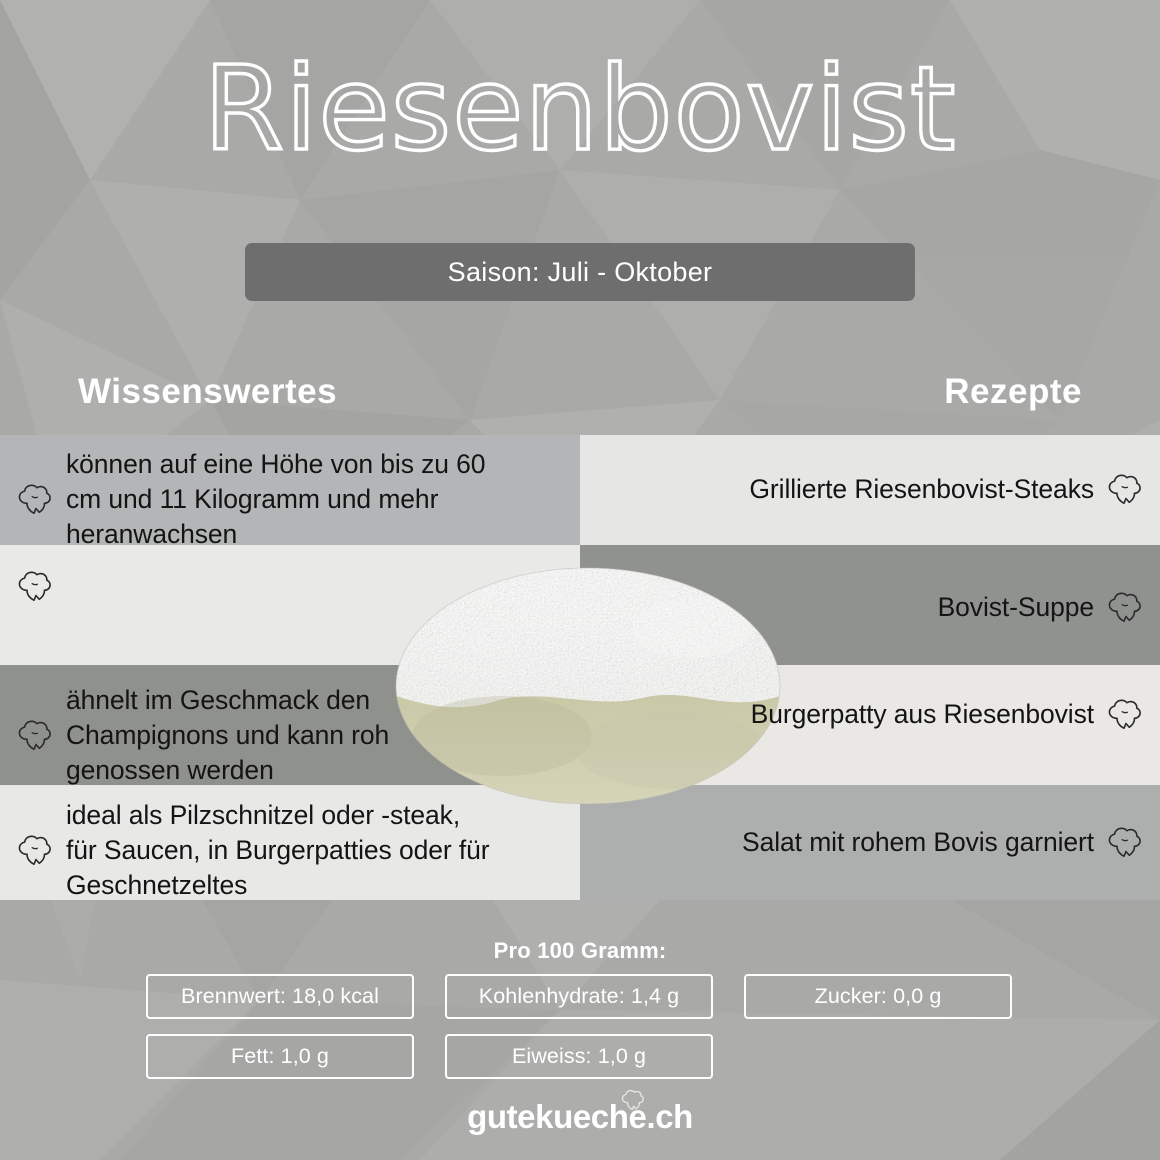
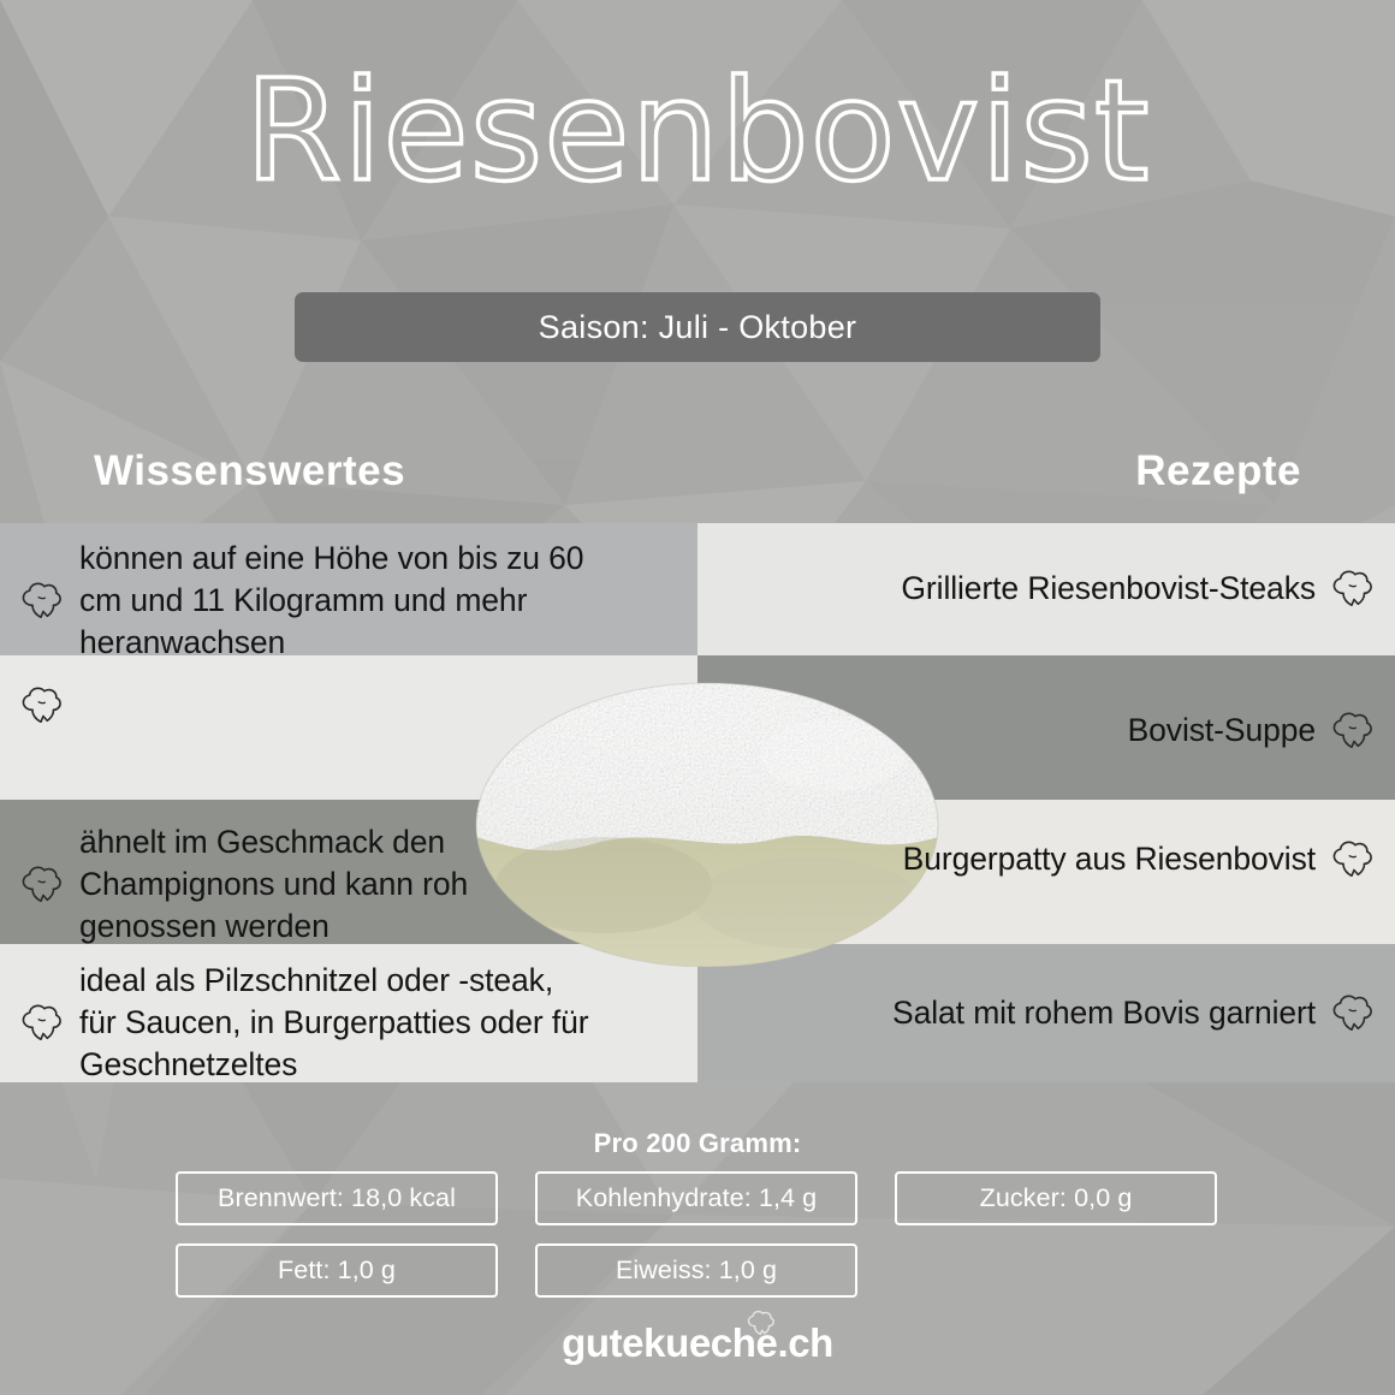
  Riesenbovist
  Saison: Juli - Oktober
  Wissenswertes
  Rezepte
  können auf eine Höhe von bis zu 60 cm und 11 Kilogramm und mehr heranwachsen
  ähnelt im Geschmack den Champignons und kann roh genossen werden
  ideal als Pilzschnitzel oder -steak, für Saucen, in Burgerpatties oder für Geschnetzeltes
  Grillierte Riesenbovist-Steaks
  Bovist-Suppe
  Burgerpatty aus Riesenbovist
  Salat mit rohem Bovis garniert
- Pro 100 Gramm:
+ Pro 200 Gramm:
  Brennwert: 18,0 kcal
  Kohlenhydrate: 1,4 g
  Zucker: 0,0 g
  Fett: 1,0 g
  Eiweiss: 1,0 g
  gutekueche.ch
